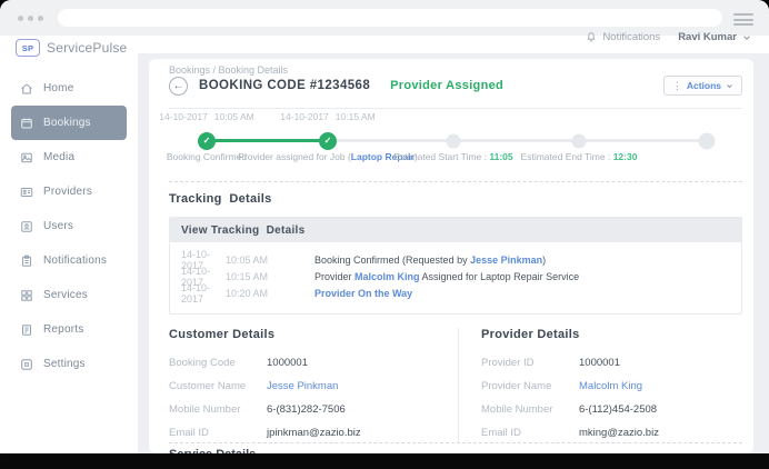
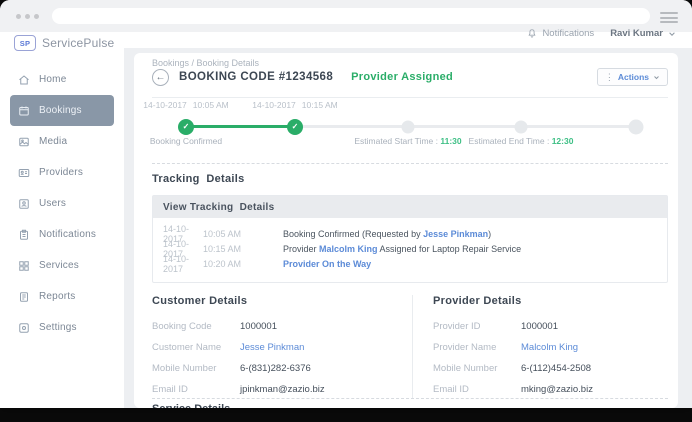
  SP
  ServicePulse
  Notifications
  Ravi Kumar
  Home
  Bookings
  Media
  Providers
  Users
  Notifications
  Services
  Reports
  Settings
  Bookings / Booking Details
  ←
  BOOKING CODE #1234568
  Provider Assigned
  ⋮
  Actions
  14-10-2017 10:05 AM
  14-10-2017 10:15 AM
  ✓
  ✓
  Booking Confirmed
- Provider assigned for Job (Laptop Repair)
- Estimated Start Time : 11:05
+ Estimated Start Time : 11:30
  Estimated End Time : 12:30
  Tracking Details
  View Tracking Details
  14-10-2017
  10:05 AM
  Booking Confirmed (Requested by Jesse Pinkman)
  14-10-2017
  10:15 AM
  Provider Malcolm King Assigned for Laptop Repair Service
  14-10-2017
  10:20 AM
  Provider On the Way
  Customer Details
  Booking Code
  1000001
  Customer Name
  Jesse Pinkman
  Mobile Number
- 6-(831)282-7506
+ 6-(831)282-6376
  Email ID
  jpinkman@zazio.biz
  Provider Details
  Provider ID
  1000001
  Provider Name
  Malcolm King
  Mobile Number
  6-(112)454-2508
  Email ID
  mking@zazio.biz
